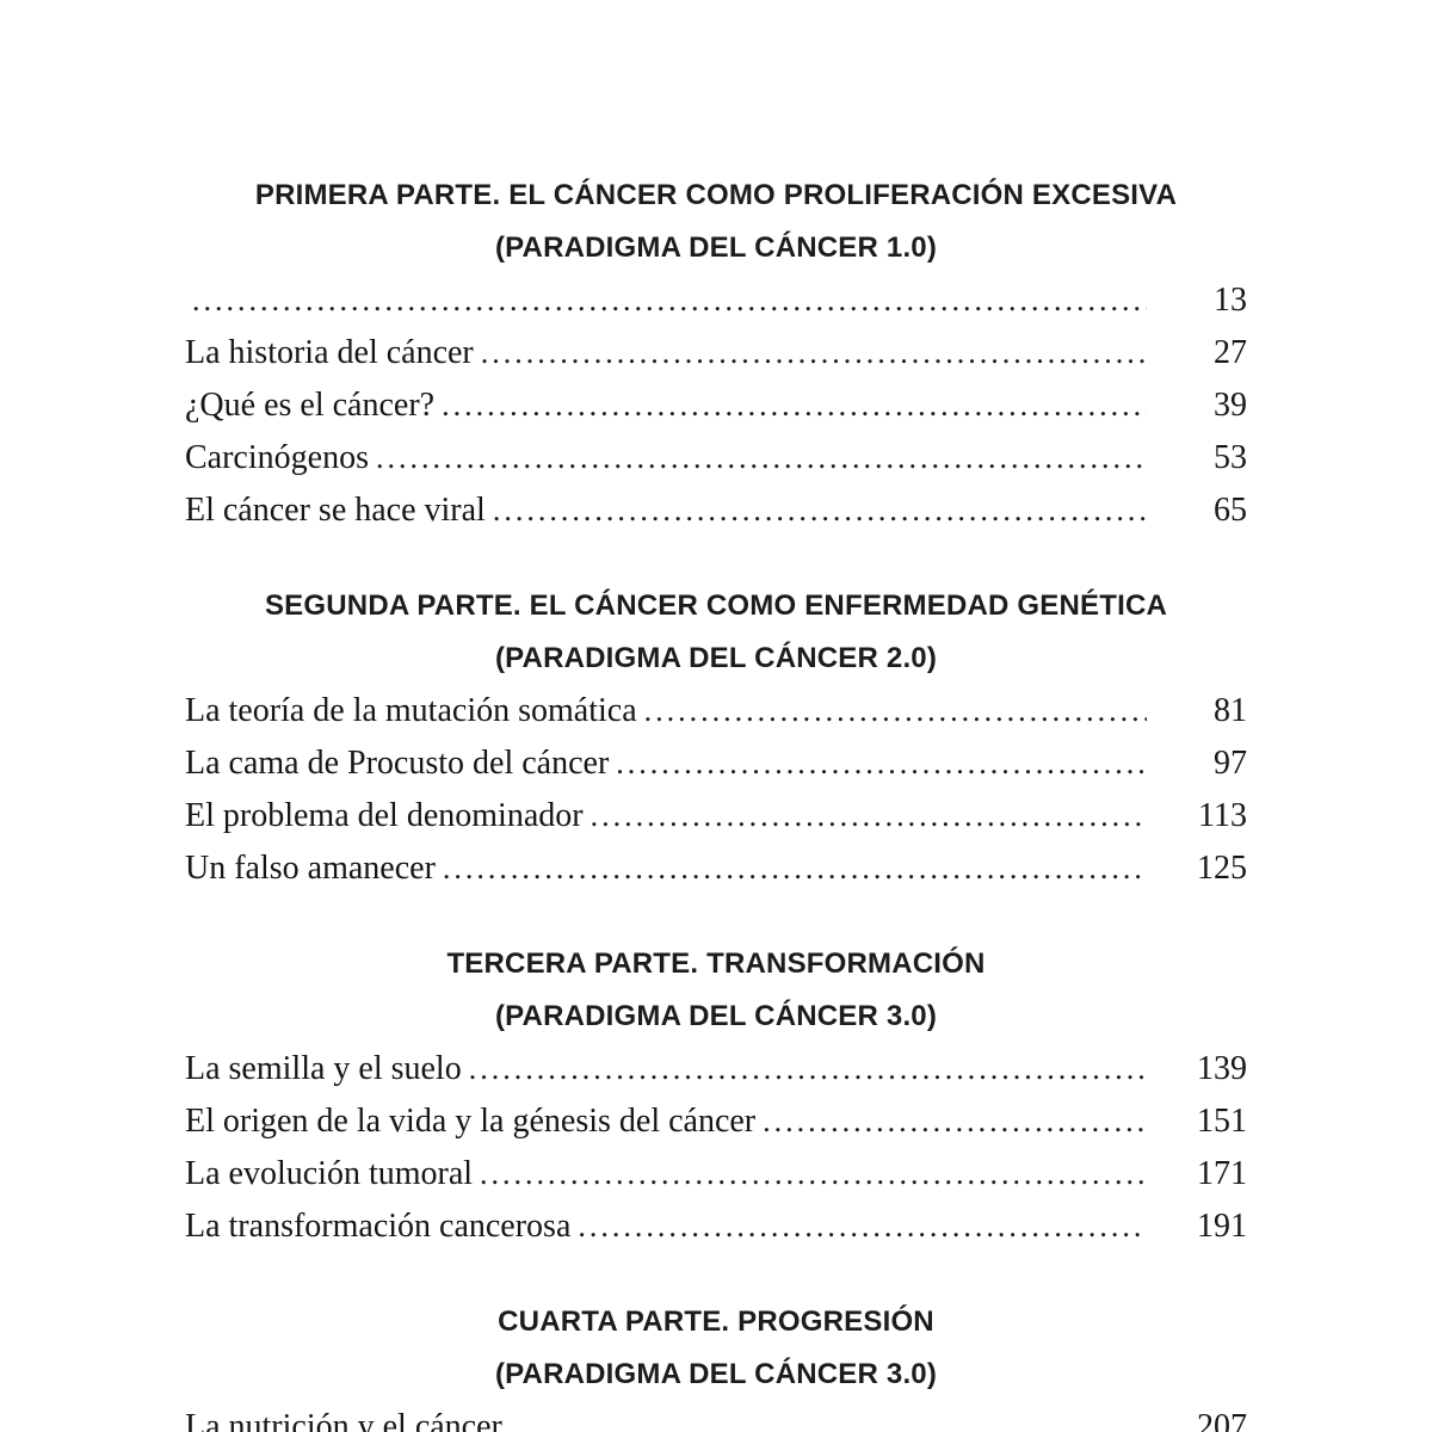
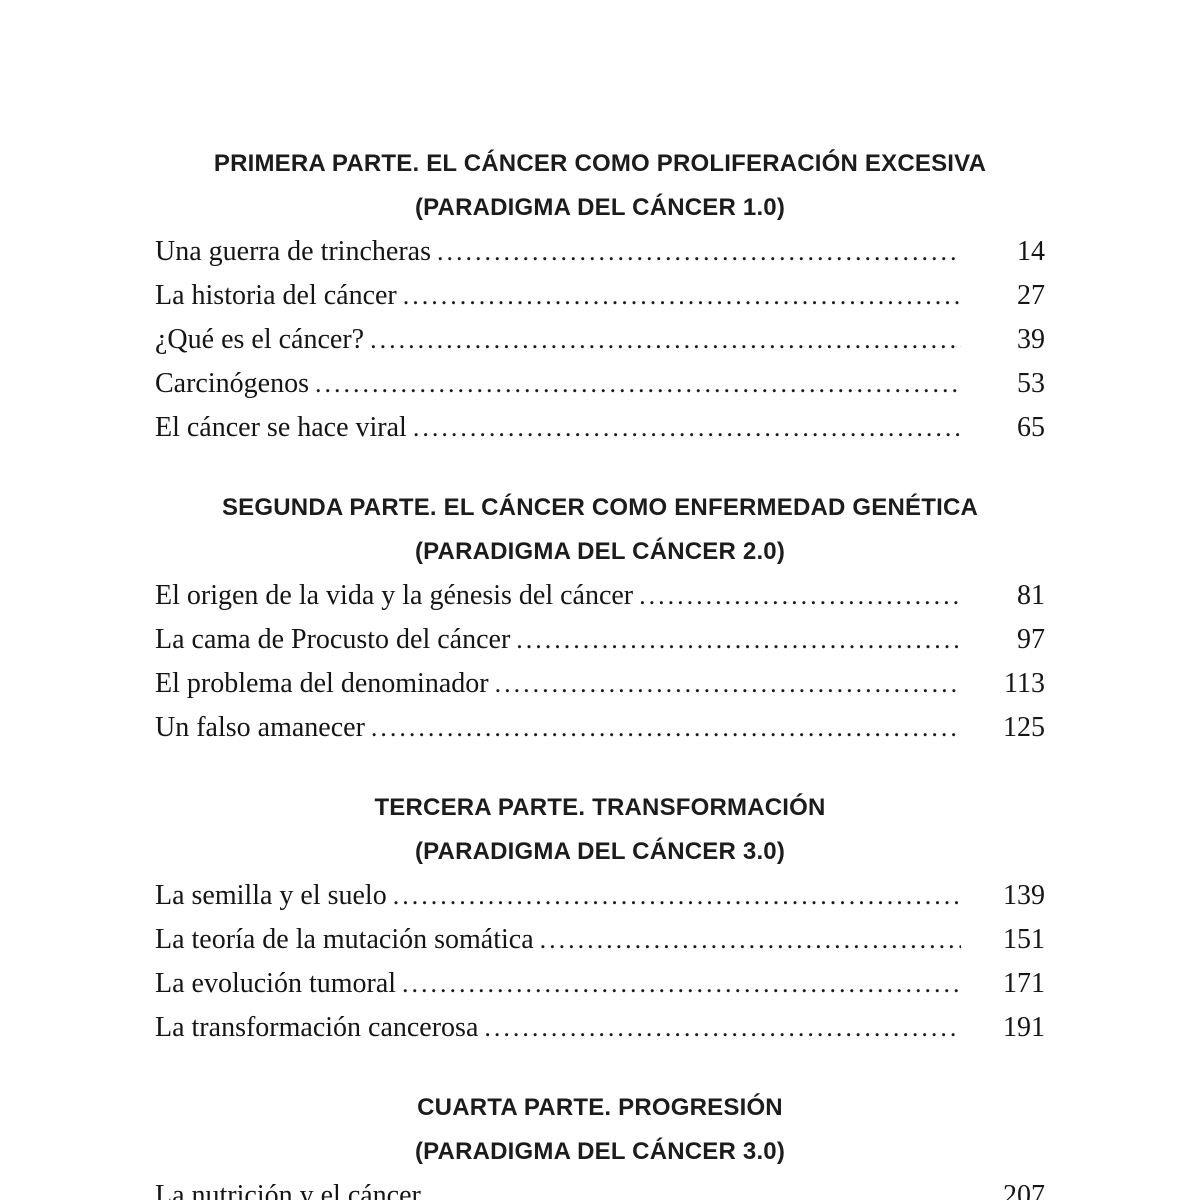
  PRIMERA PARTE. EL CÁNCER COMO PROLIFERACIÓN EXCESIVA
  (PARADIGMA DEL CÁNCER 1.0)
+ Una guerra de trincheras
- 13
+ 14
  La historia del cáncer
  27
  ¿Qué es el cáncer?
  39
  Carcinógenos
  53
  El cáncer se hace viral
  65
  SEGUNDA PARTE. EL CÁNCER COMO ENFERMEDAD GENÉTICA
  (PARADIGMA DEL CÁNCER 2.0)
- La teoría de la mutación somática
+ El origen de la vida y la génesis del cáncer
  81
  La cama de Procusto del cáncer
  97
  El problema del denominador
  113
  Un falso amanecer
  125
  TERCERA PARTE. TRANSFORMACIÓN
  (PARADIGMA DEL CÁNCER 3.0)
  La semilla y el suelo
  139
- El origen de la vida y la génesis del cáncer
+ La teoría de la mutación somática
  151
  La evolución tumoral
  171
  La transformación cancerosa
  191
  CUARTA PARTE. PROGRESIÓN
  (PARADIGMA DEL CÁNCER 3.0)
  La nutrición y el cáncer
  207
